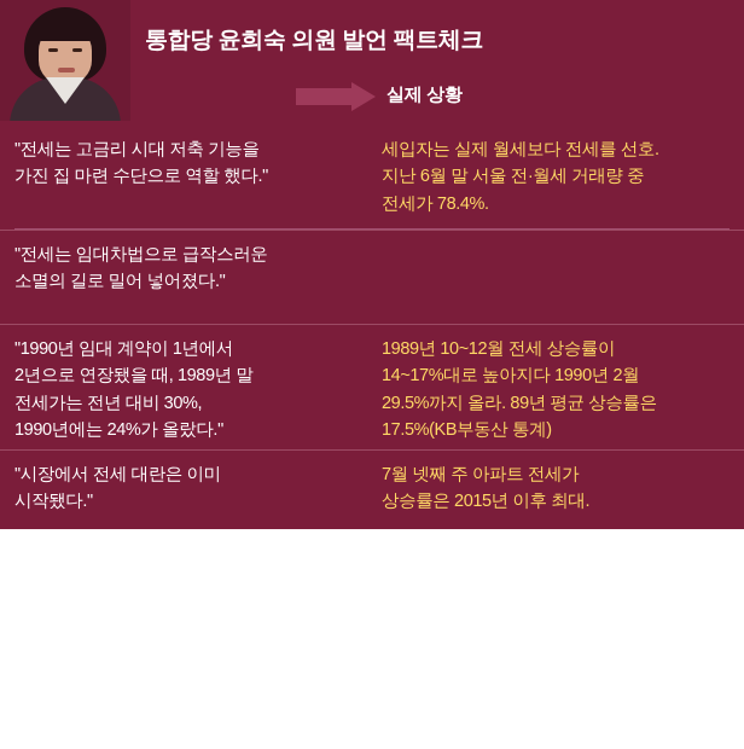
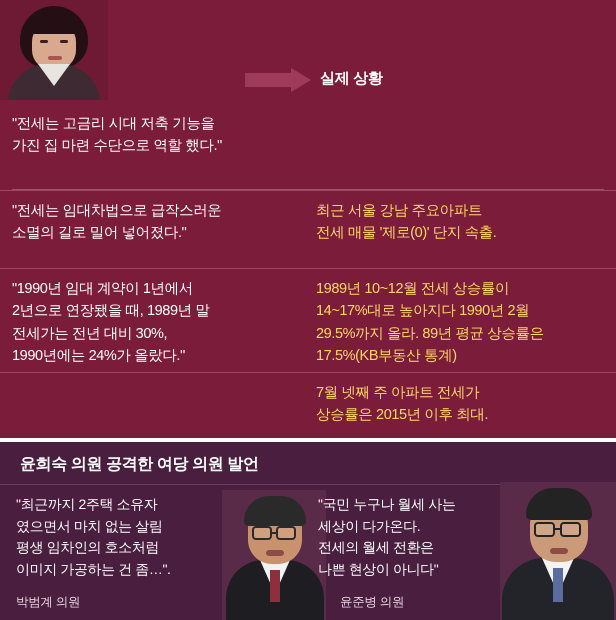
- 통합당 윤희숙 의원 발언 팩트체크
  실제 상황
  "전세는 고금리 시대 저축 기능을
  가진 집 마련 수단으로 역할 했다."
- 세입자는 실제 월세보다 전세를 선호.
- 지난 6월 말 서울 전·월세 거래량 중
- 전세가 78.4%.
  "전세는 임대차법으로 급작스러운
  소멸의 길로 밀어 넣어졌다."
+ 최근 서울 강남 주요아파트
+ 전세 매물 '제로(0)' 단지 속출.
  "1990년 임대 계약이 1년에서
  2년으로 연장됐을 때, 1989년 말
  전세가는 전년 대비 30%,
  1990년에는 24%가 올랐다."
  1989년 10~12월 전세 상승률이
  14~17%대로 높아지다 1990년 2월
  29.5%까지 올라. 89년 평균 상승률은
  17.5%(KB부동산 통계)
- "시장에서 전세 대란은 이미
- 시작됐다."
  7월 넷째 주 아파트 전세가
  상승률은 2015년 이후 최대.
+ 윤희숙 의원 공격한 여당 의원 발언
+ "최근까지 2주택 소유자
+ 였으면서 마치 없는 살림
+ 평생 임차인의 호소처럼
+ 이미지 가공하는 건 좀…".
+ 박범계 의원
+ "국민 누구나 월세 사는
+ 세상이 다가온다.
+ 전세의 월세 전환은
+ 나쁜 현상이 아니다"
+ 윤준병 의원
